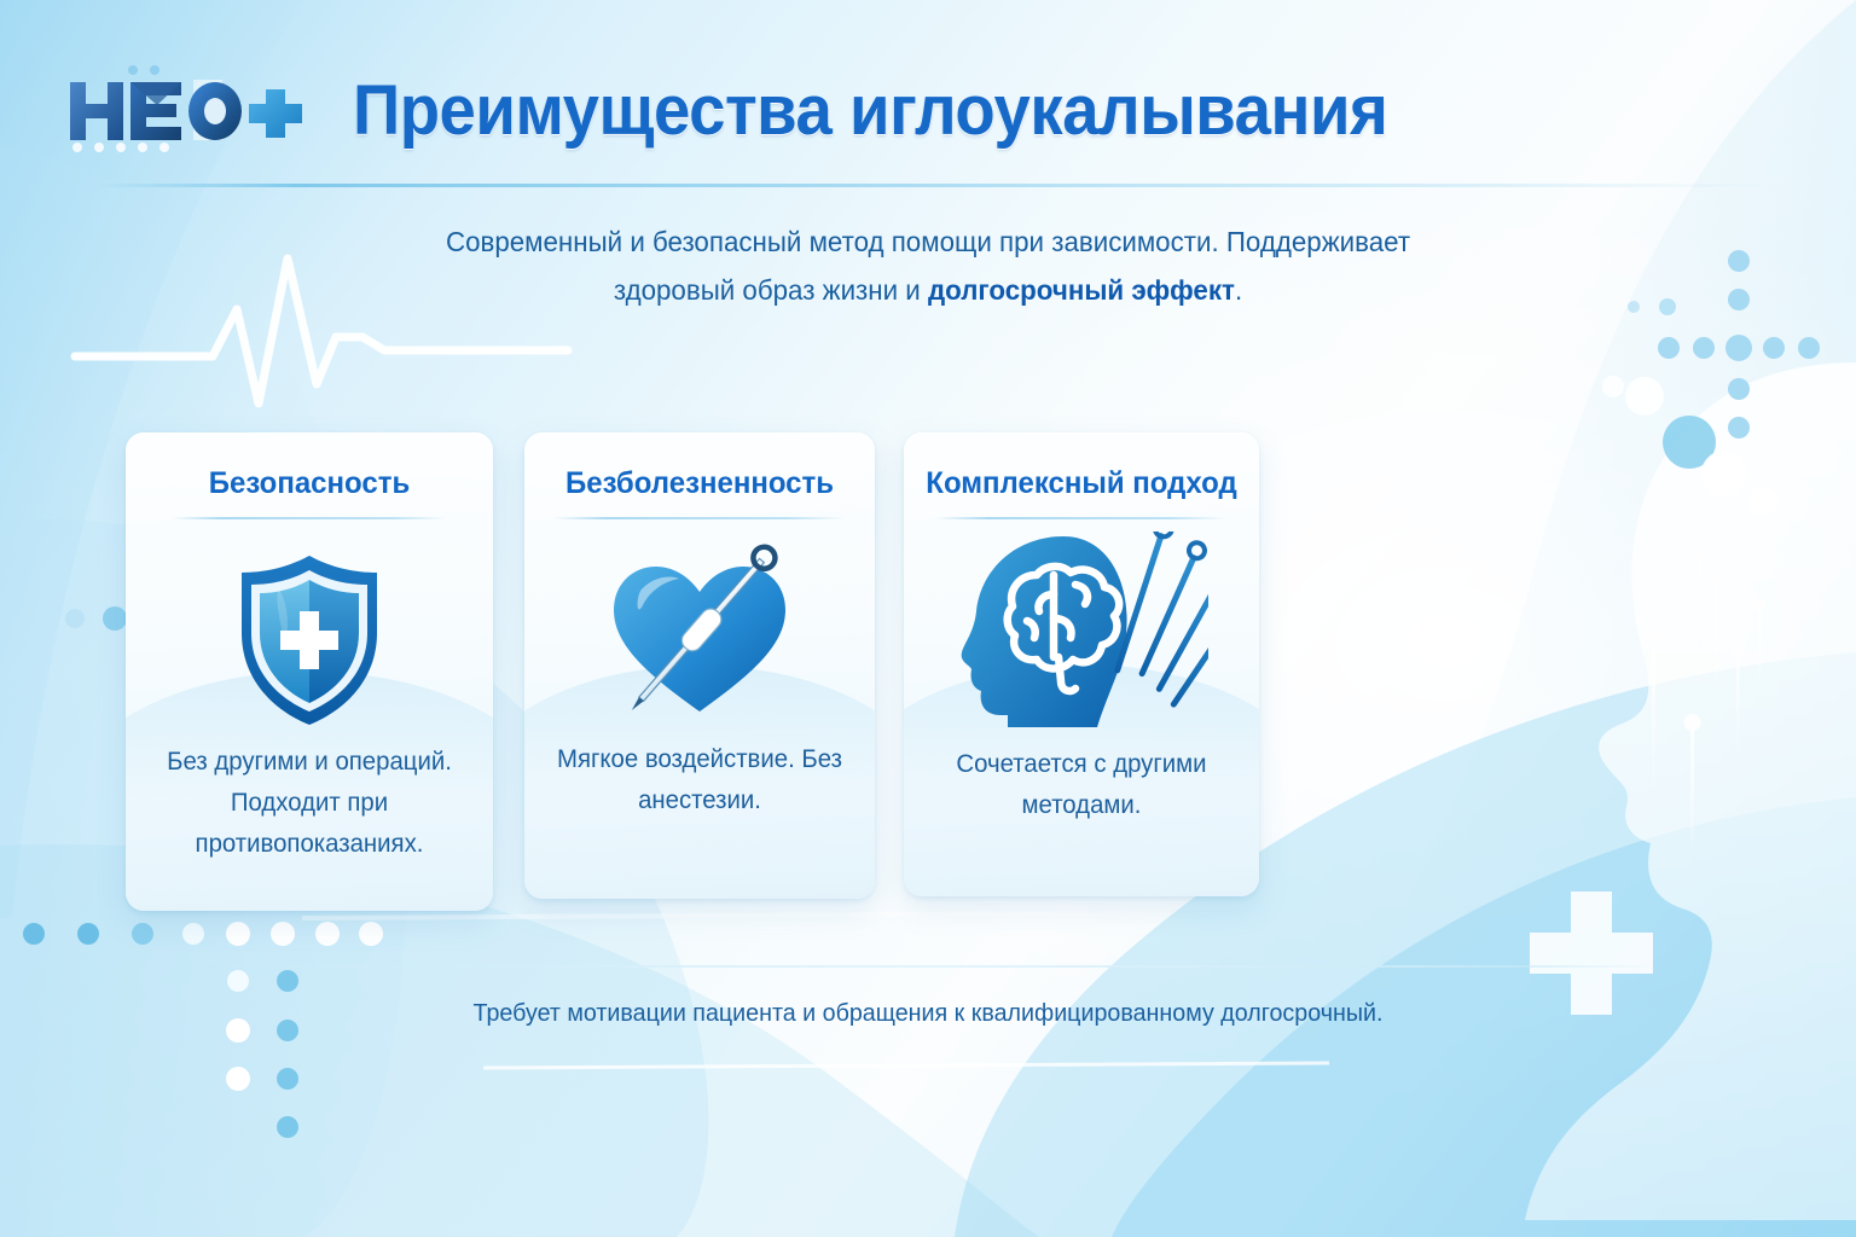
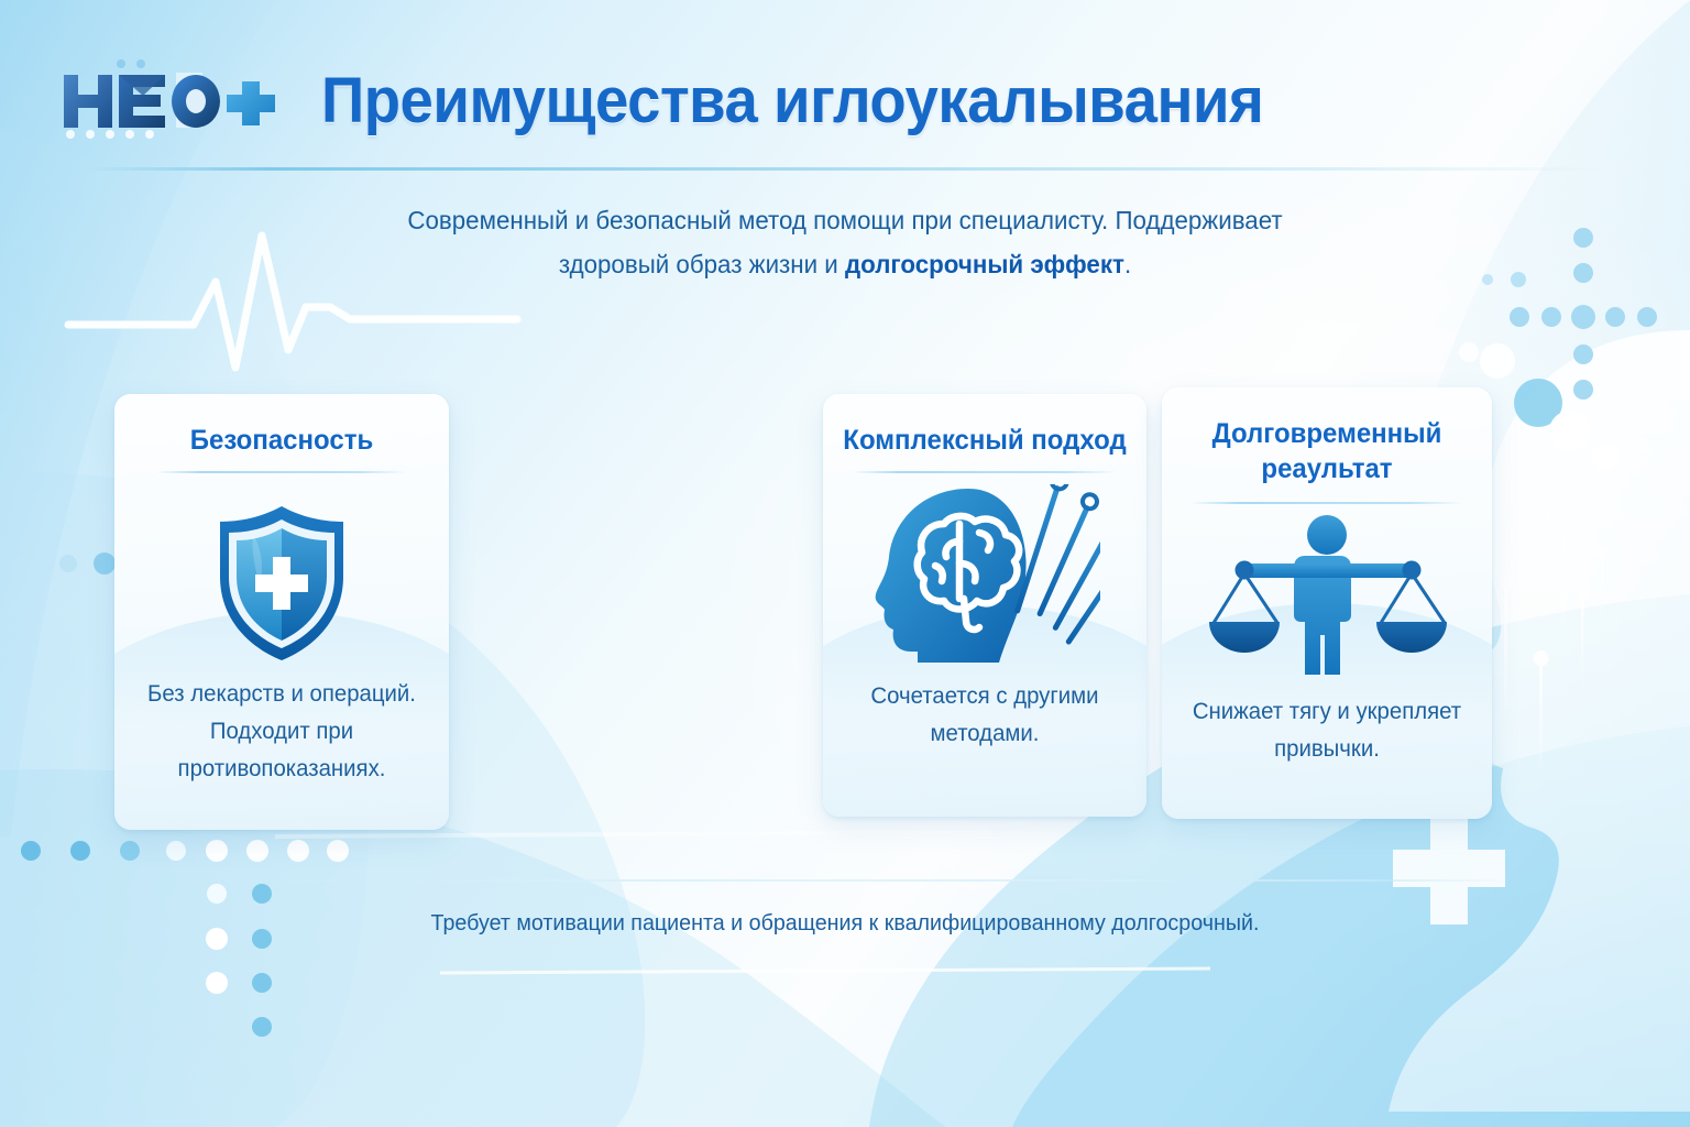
  Преимущества иглоукалывания
- Современный и безопасный метод помощи при зависимости. Поддерживает
+ Современный и безопасный метод помощи при специалисту. Поддерживает
  здоровый образ жизни и долгосрочный эффект.
  Безопасность
- Без другими и операций. Подходит при противопоказаниях.
+ Без лекарств и операций. Подходит при противопоказаниях.
- Безболезненность
- Мягкое воздействие. Без анестезии.
  Комплексный подход
  Сочетается с другими методами.
+ Долговременный реаультат
+ Снижает тягу и укрепляет привычки.
  Требует мотивации пациента и обращения к квалифицированному долгосрочный.
